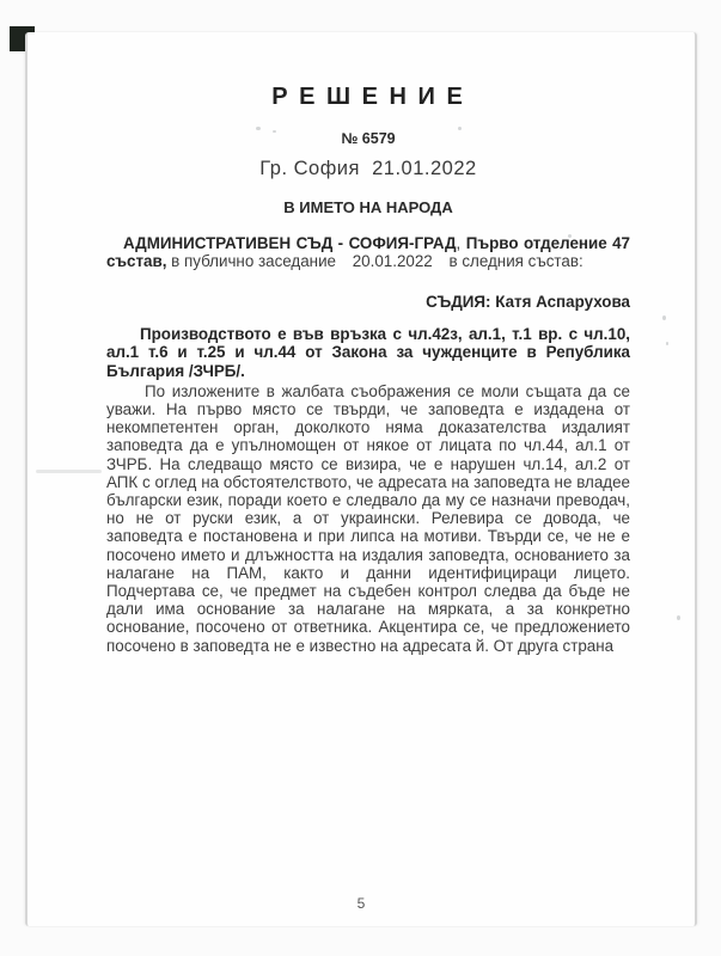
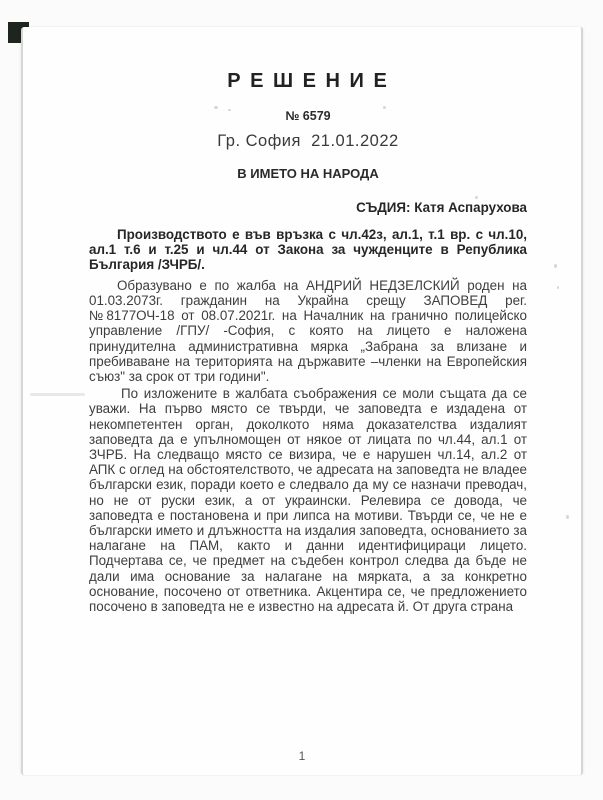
  Р Е Ш Е Н И Е
  № 6579
  Гр. София 21.01.2022
  В ИМЕТО НА НАРОДА
- АДМИНИСТРАТИВЕН СЪД - СОФИЯ-ГРАД, Първо отделение 47 състав, в публично заседание 20.01.2022 в следния състав:
  СЪДИЯ: Катя Аспарухова
  Производството е във връзка с чл.42з, ал.1, т.1 вр. с чл.10, ал.1 т.6 и т.25 и чл.44 от Закона за чужденците в Република България /ЗЧРБ/.
+ Образувано е по жалба на АНДРИЙ НЕДЗЕЛСКИЙ роден на 01.03.2073г. гражданин на Украйна срещу ЗАПОВЕД рег. №8177ОЧ-18 от 08.07.2021г. на Началник на гранично полицейско управление /ГПУ/ -София, с която на лицето е наложена принудителна административна мярка „Забрана за влизане и пребиваване на територията на държавите –членки на Европейския съюз" за срок от три години".
- По изложените в жалбата съображения се моли същата да се уважи. На първо място се твърди, че заповедта е издадена от некомпетентен орган, доколкото няма доказателства издалият заповедта да е упълномощен от някое от лицата по чл.44, ал.1 от ЗЧРБ. На следващо място се визира, че е нарушен чл.14, ал.2 от АПК с оглед на обстоятелството, че адресата на заповедта не владее български език, поради което е следвало да му се назначи преводач, но не от руски език, а от украински. Релевира се довода, че заповедта е постановена и при липса на мотиви. Твърди се, че не е посочено името и длъжността на издалия заповедта, основанието за налагане на ПАМ, както и данни идентифицираци лицето. Подчертава се, че предмет на съдебен контрол следва да бъде не дали има основание за налагане на мярката, а за конкретно основание, посочено от ответника. Акцентира се, че предложението посочено в заповедта не е известно на адресата й. От друга страна
+ По изложените в жалбата съображения се моли същата да се уважи. На първо място се твърди, че заповедта е издадена от некомпетентен орган, доколкото няма доказателства издалият заповедта да е упълномощен от някое от лицата по чл.44, ал.1 от ЗЧРБ. На следващо място се визира, че е нарушен чл.14, ал.2 от АПК с оглед на обстоятелството, че адресата на заповедта не владее български език, поради което е следвало да му се назначи преводач, но не от руски език, а от украински. Релевира се довода, че заповедта е постановена и при липса на мотиви. Твърди се, че не е български името и длъжността на издалия заповедта, основанието за налагане на ПАМ, както и данни идентифицираци лицето. Подчертава се, че предмет на съдебен контрол следва да бъде не дали има основание за налагане на мярката, а за конкретно основание, посочено от ответника. Акцентира се, че предложението посочено в заповедта не е известно на адресата й. От друга страна
- 5
+ 1
